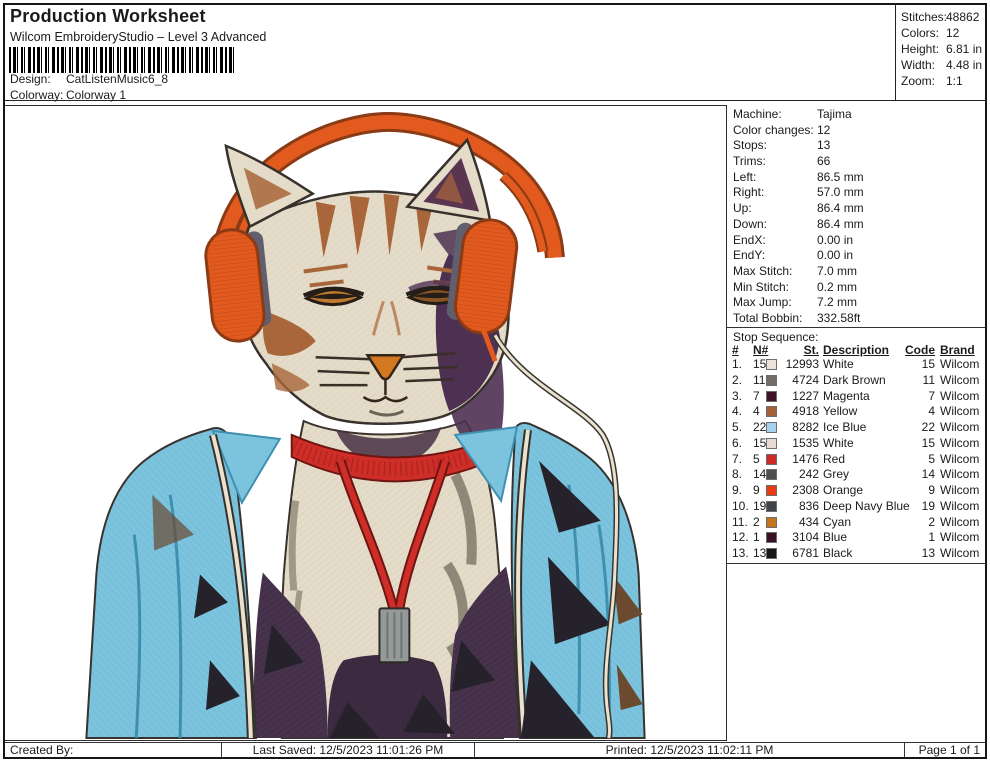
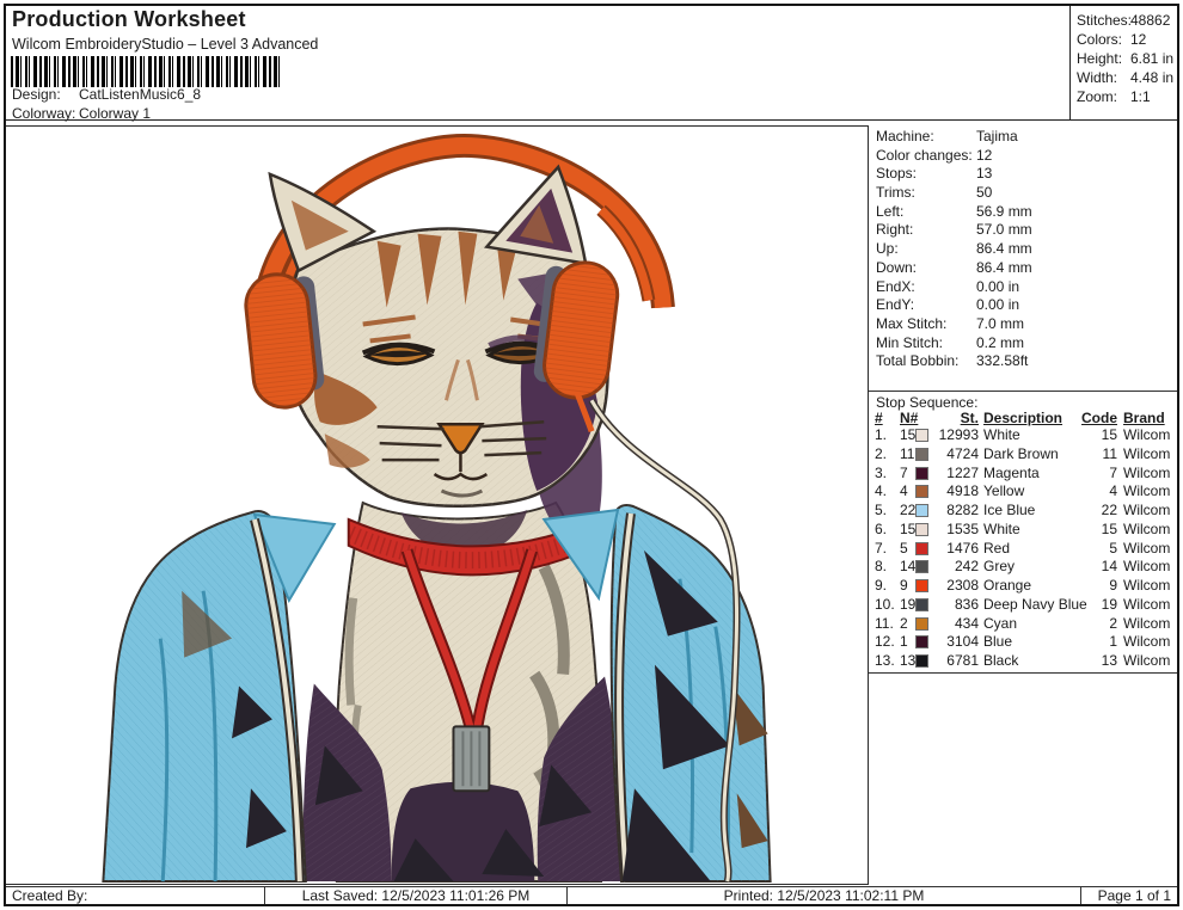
  Production Worksheet
  Wilcom EmbroideryStudio – Level 3 Advanced
  Design:
  CatListenMusic6_8
  Colorway:
  Colorway 1
  Stitches:
  48862
  Colors:
  12
  Height:
  6.81 in
  Width:
  4.48 in
  Zoom:
  1:1
  Machine:
  Tajima
  Color changes:
  12
  Stops:
  13
  Trims:
- 66
+ 50
  Left:
- 86.5 mm
+ 56.9 mm
  Right:
  57.0 mm
  Up:
  86.4 mm
  Down:
  86.4 mm
  EndX:
  0.00 in
  EndY:
  0.00 in
  Max Stitch:
  7.0 mm
  Min Stitch:
  0.2 mm
- Max Jump:
- 7.2 mm
  Total Bobbin:
  332.58ft
  Stop Sequence:
  #
  N#
  St.
  Description
  Code
  Brand
  1.
  15
  12993
  White
  15
  Wilcom
  2.
  11
  4724
  Dark Brown
  11
  Wilcom
  3.
  7
  1227
  Magenta
  7
  Wilcom
  4.
  4
  4918
  Yellow
  4
  Wilcom
  5.
  22
  8282
  Ice Blue
  22
  Wilcom
  6.
  15
  1535
  White
  15
  Wilcom
  7.
  5
  1476
  Red
  5
  Wilcom
  8.
  14
  242
  Grey
  14
  Wilcom
  9.
  9
  2308
  Orange
  9
  Wilcom
  10.
  19
  836
  Deep Navy Blue
  19
  Wilcom
  11.
  2
  434
  Cyan
  2
  Wilcom
  12.
  1
  3104
  Blue
  1
  Wilcom
  13.
  13
  6781
  Black
  13
  Wilcom
  Created By:
  Last Saved: 12/5/2023 11:01:26 PM
  Printed: 12/5/2023 11:02:11 PM
  Page 1 of 1
